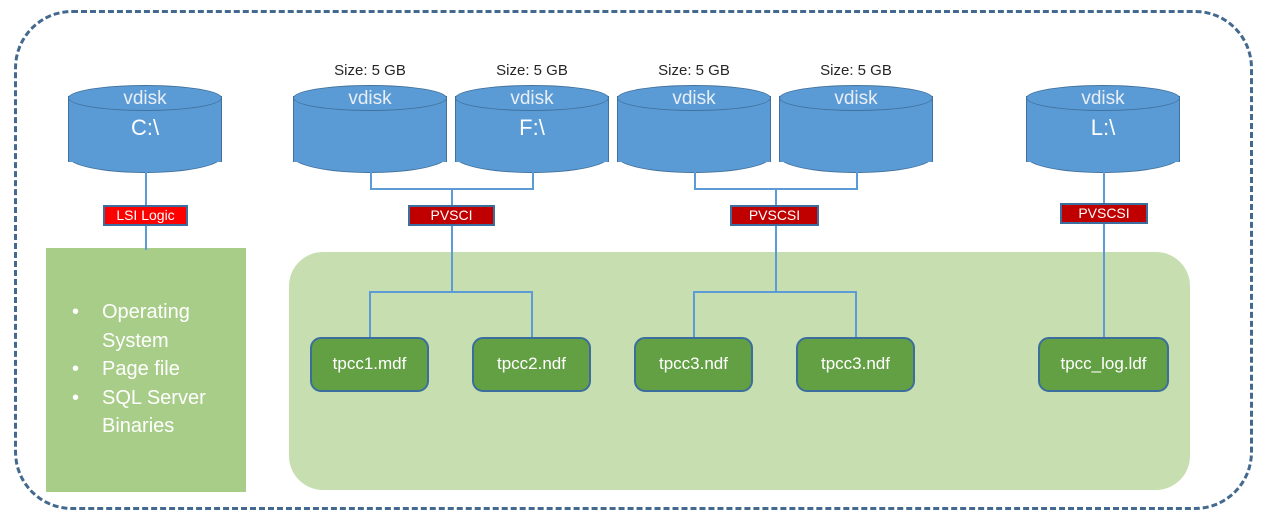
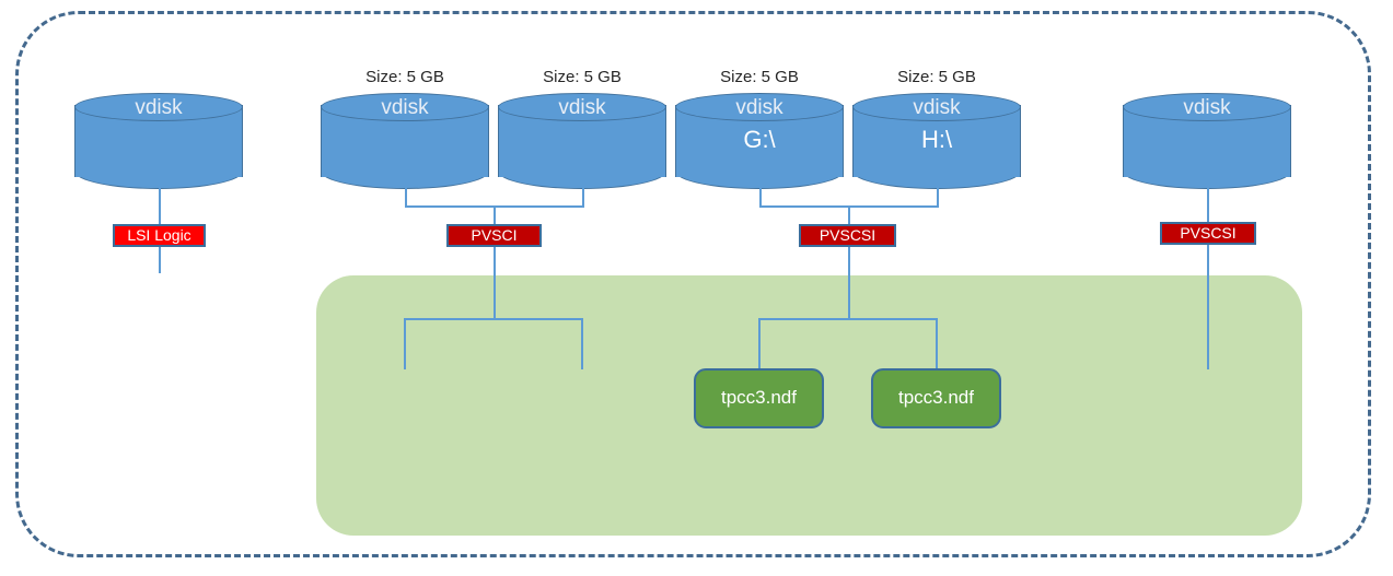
  Size: 5 GB
  Size: 5 GB
  Size: 5 GB
  Size: 5 GB
  vdisk
- C:\
  vdisk
  vdisk
- F:\
  vdisk
+ G:\
  vdisk
+ H:\
  vdisk
- L:\
  LSI Logic
  PVSCI
  PVSCSI
  PVSCSI
- Operating System
- Page file
- SQL Server Binaries
- tpcc1.mdf
- tpcc2.ndf
  tpcc3.ndf
  tpcc3.ndf
- tpcc_log.ldf
